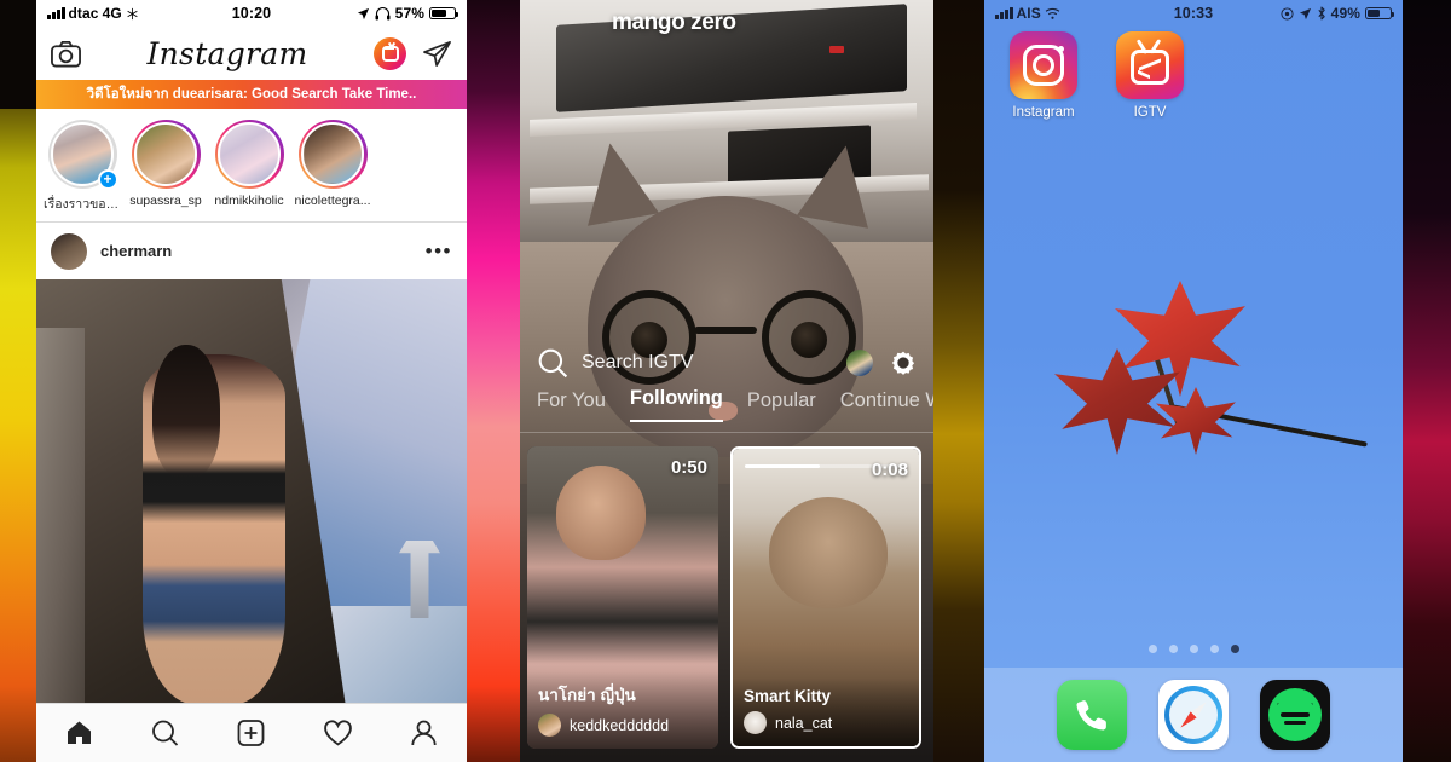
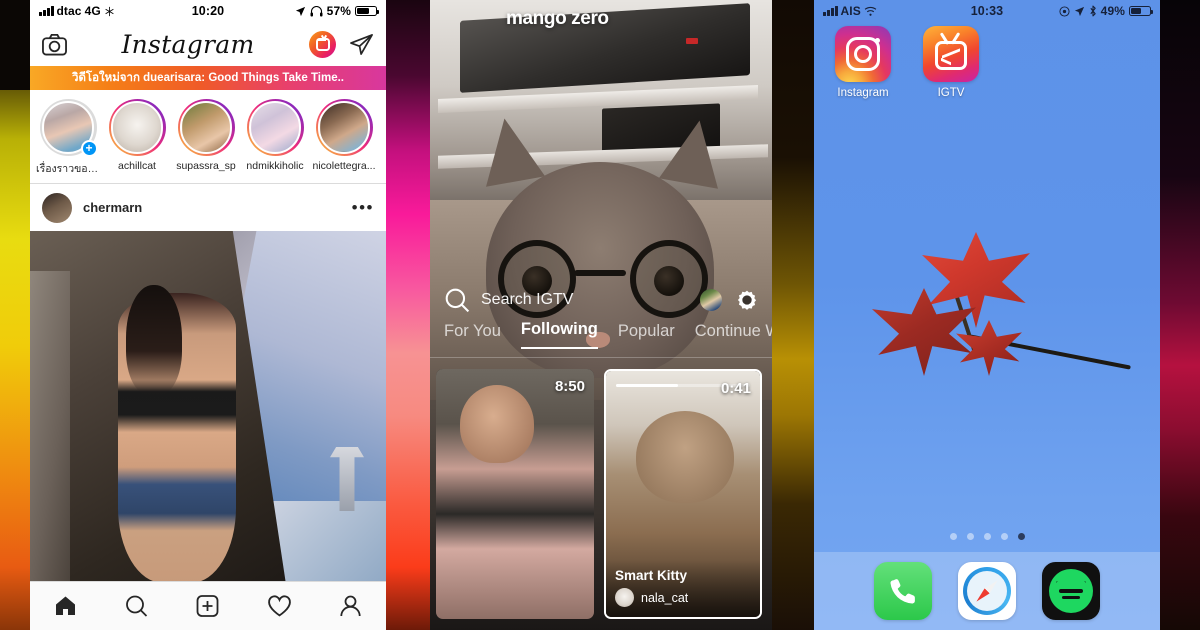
  dtac
  4G
  10:20
  57%
  Instagram
- วิดีโอใหม่จาก duearisara: Good Search Take Time..
+ วิดีโอใหม่จาก duearisara: Good Things Take Time..
  +
  เรื่องราวของคุ
+ achillcat
  supassra_sp
  ndmikkiholic
  nicolettegra...
  chermarn
  •••
  mango zero
  Search IGTV
  For You
  Following
  Popular
- 0:50
+ 8:50
- นาโกย่า ญี่ปุ่น
- keddkedddddd
- 0:08
+ 0:41
  Smart Kitty
  nala_cat
  AIS
  10:33
  49%
  Instagram
  IGTV
